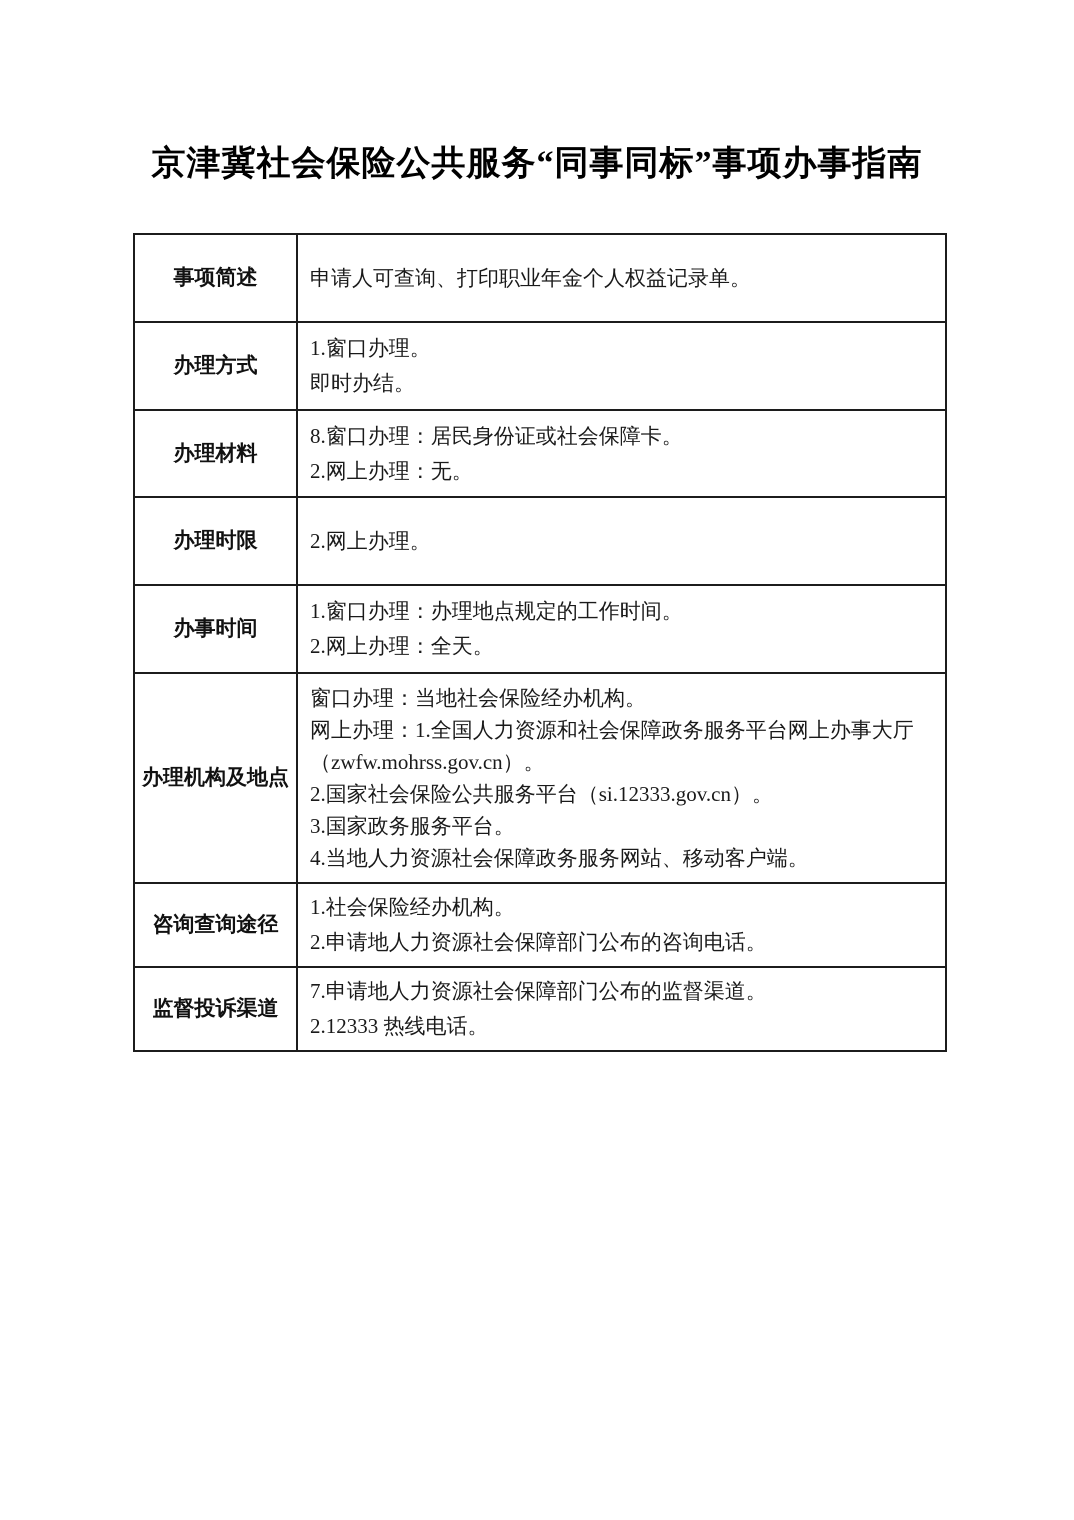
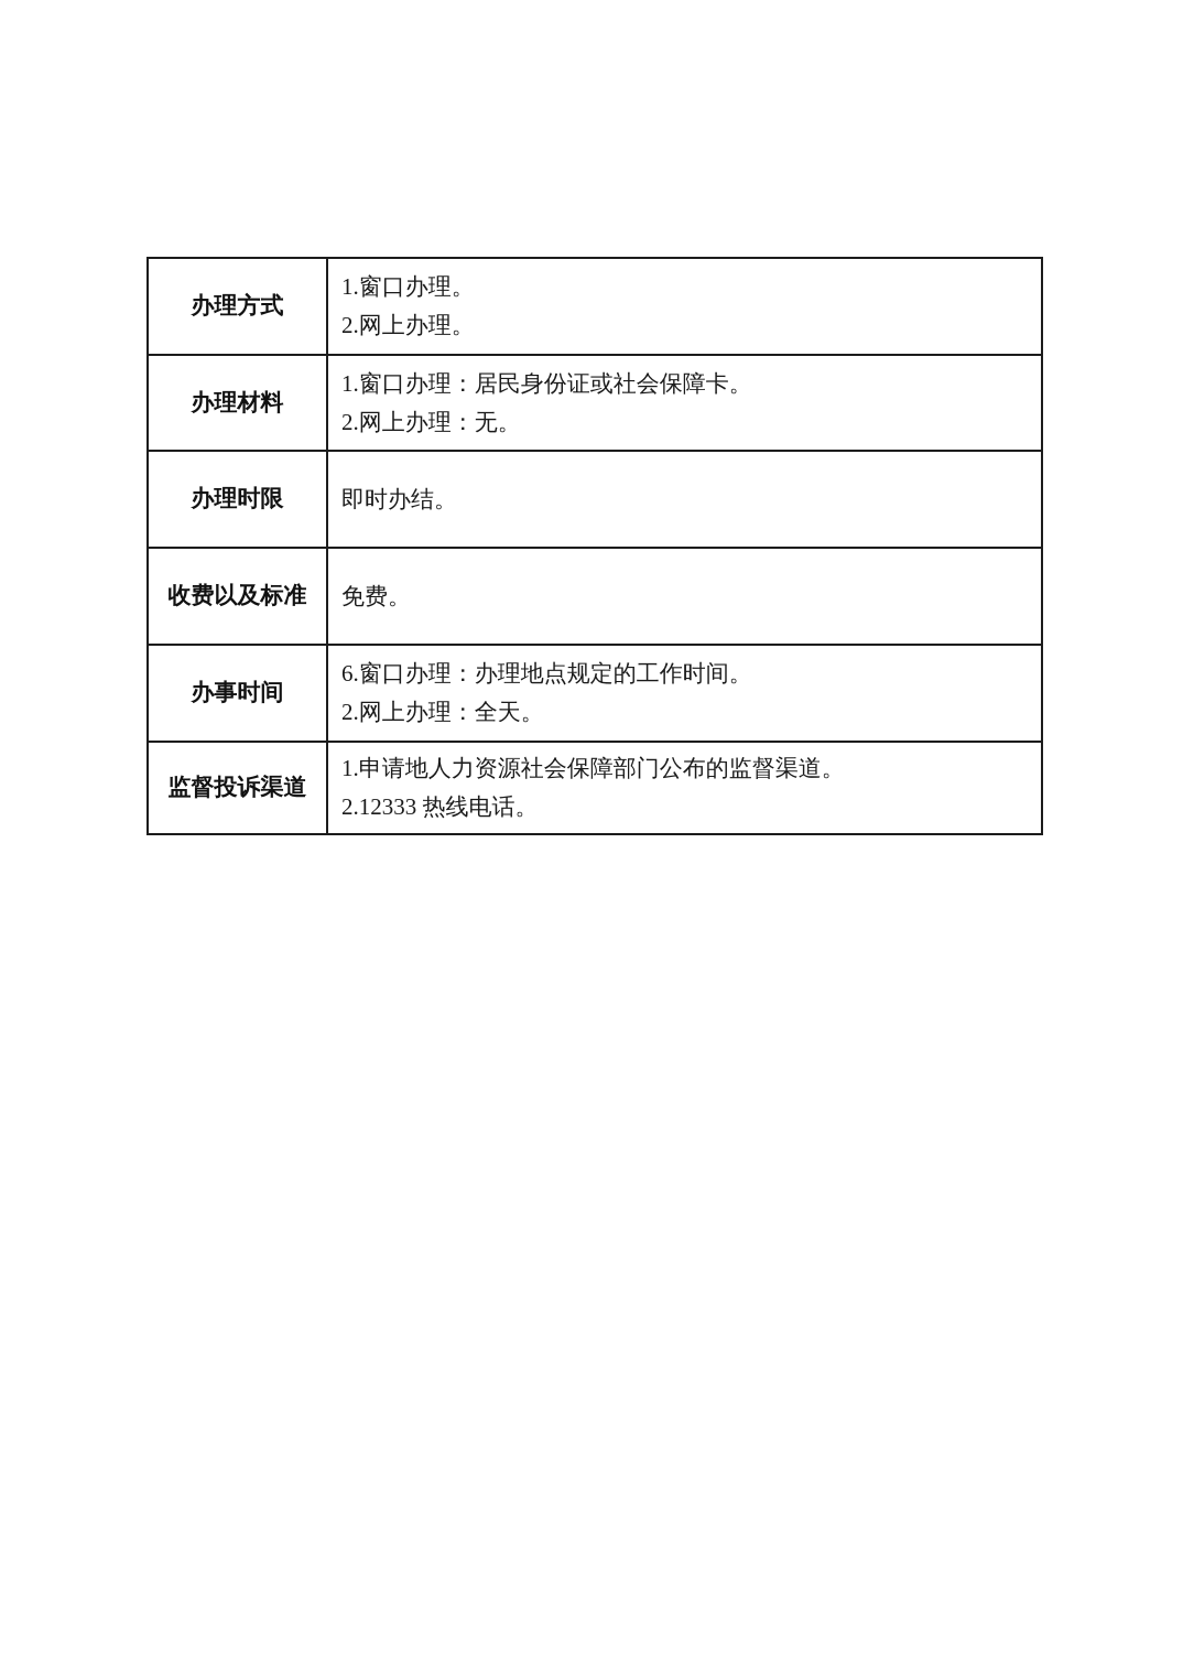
- 京津冀社会保险公共服务“同事同标”事项办事指南
- 事项简述	申请人可查询、打印职业年金个人权益记录单。
- 办理方式	1.窗口办理。 即时办结。
+ 办理方式	1.窗口办理。 2.网上办理。
- 办理材料	8.窗口办理：居民身份证或社会保障卡。 2.网上办理：无。
+ 办理材料	1.窗口办理：居民身份证或社会保障卡。 2.网上办理：无。
- 办理时限	2.网上办理。
+ 办理时限	即时办结。
+ 收费以及标准	免费。
- 办事时间	1.窗口办理：办理地点规定的工作时间。 2.网上办理：全天。
+ 办事时间	6.窗口办理：办理地点规定的工作时间。 2.网上办理：全天。
- 办理机构及地点	窗口办理：当地社会保险经办机构。 网上办理：1.全国人力资源和社会保障政务服务平台网上办事大厅（zwfw.mohrss.gov.cn）。 2.国家社会保险公共服务平台（si.12333.gov.cn）。 3.国家政务服务平台。 4.当地人力资源社会保障政务服务网站、移动客户端。
- 咨询查询途径	1.社会保险经办机构。 2.申请地人力资源社会保障部门公布的咨询电话。
- 监督投诉渠道	7.申请地人力资源社会保障部门公布的监督渠道。 2.12333 热线电话。
+ 监督投诉渠道	1.申请地人力资源社会保障部门公布的监督渠道。 2.12333 热线电话。
